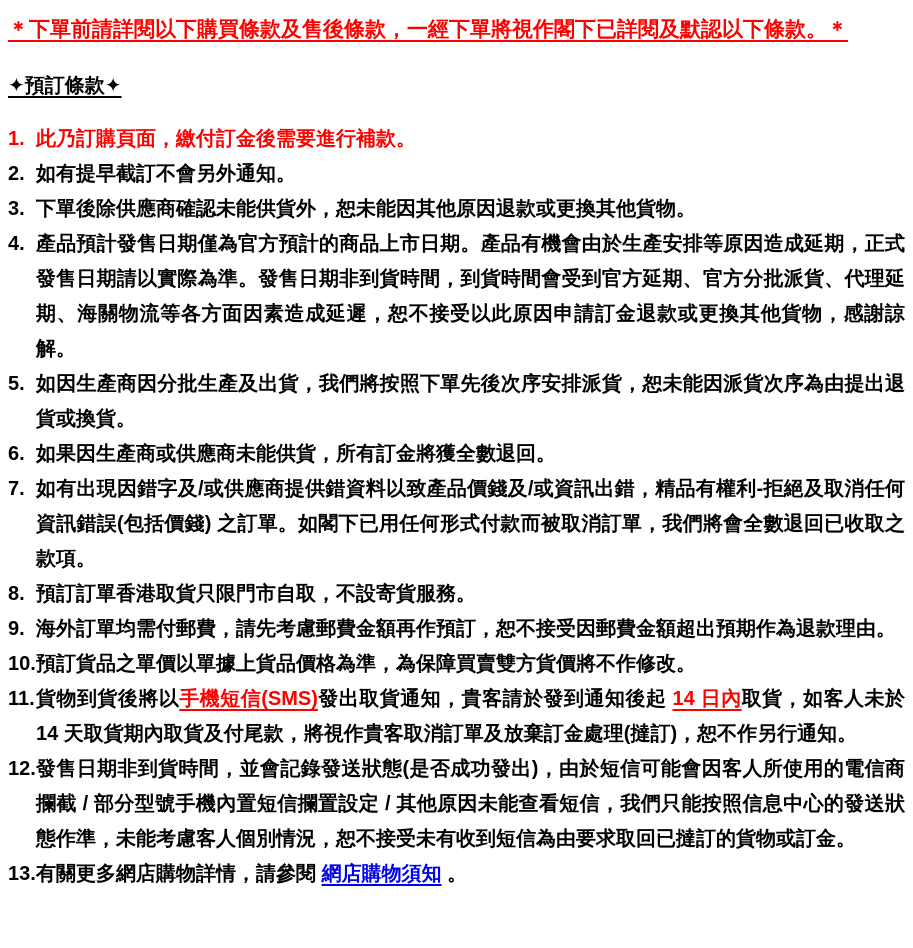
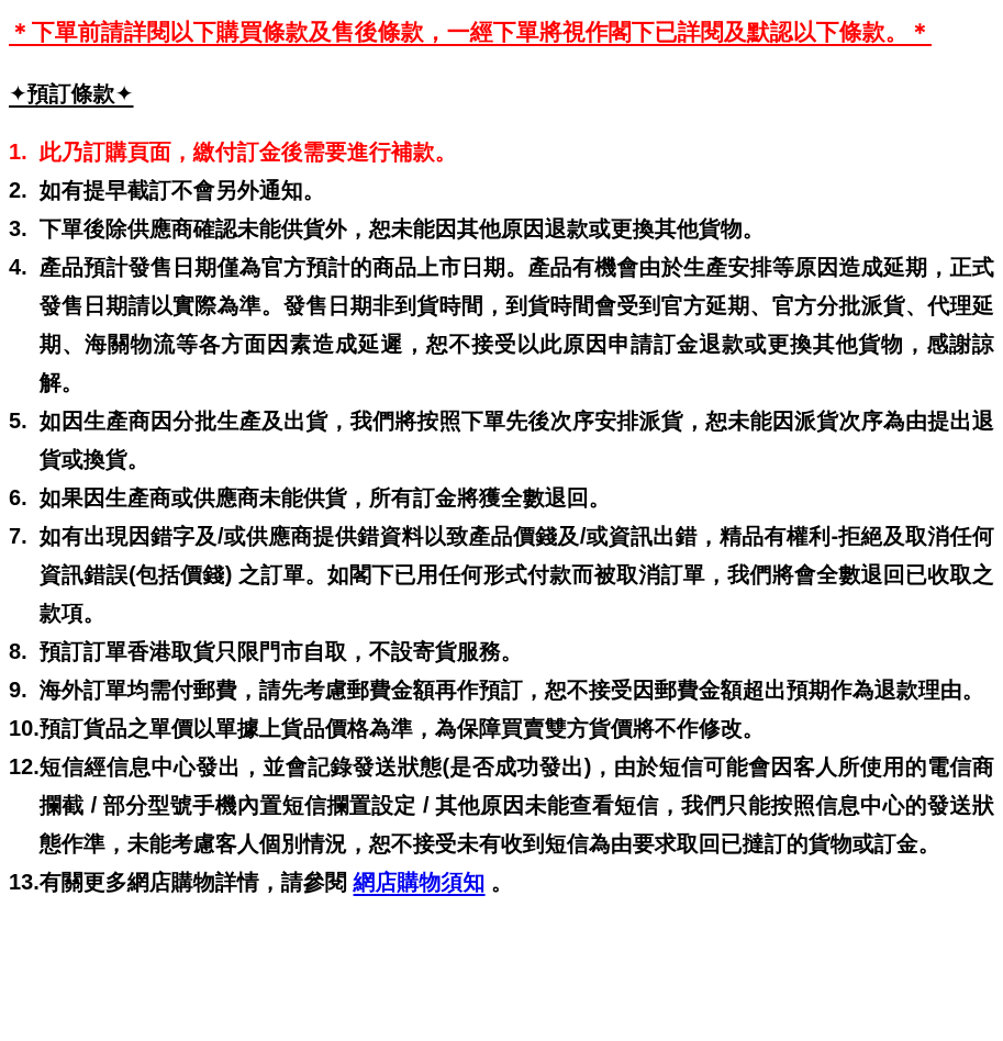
  ＊下單前請詳閱以下購買條款及售後條款，一經下單將視作閣下已詳閱及默認以下條款。＊
  ✦預訂條款✦
  1.
  此乃訂購頁面，繳付訂金後需要進行補款。
  2.
  如有提早截訂不會另外通知。
  3.
  下單後除供應商確認未能供貨外，恕未能因其他原因退款或更換其他貨物。
  4.
  產品預計發售日期僅為官方預計的商品上市日期。產品有機會由於生產安排等原因造成延期，正式發售日期請以實際為準。發售日期非到貨時間，到貨時間會受到官方延期、官方分批派貨、代理延期、海關物流等各方面因素造成延遲，恕不接受以此原因申請訂金退款或更換其他貨物，感謝諒解。
  5.
  如因生產商因分批生產及出貨，我們將按照下單先後次序安排派貨，恕未能因派貨次序為由提出退貨或換貨。
  6.
  如果因生產商或供應商未能供貨，所有訂金將獲全數退回。
  7.
  如有出現因錯字及/或供應商提供錯資料以致產品價錢及/或資訊出錯，精品有權利-拒絕及取消任何資訊錯誤(包括價錢) 之訂單。如閣下已用任何形式付款而被取消訂單，我們將會全數退回已收取之款項。
  8.
  預訂訂單香港取貨只限門市自取，不設寄貨服務。
  9.
  海外訂單均需付郵費，請先考慮郵費金額再作預訂，恕不接受因郵費金額超出預期作為退款理由。
  10.
  預訂貨品之單價以單據上貨品價格為準，為保障買賣雙方貨價將不作修改。
- 11.
- 貨物到貨後將以手機短信(SMS)發出取貨通知，貴客請於發到通知後起 14 日內取貨，如客人未於 14 天取貨期內取貨及付尾款，將視作貴客取消訂單及放棄訂金處理(撻訂)，恕不作另行通知。
  12.
- 發售日期非到貨時間，並會記錄發送狀態(是否成功發出)，由於短信可能會因客人所使用的電信商攔截 / 部分型號手機內置短信攔置設定 / 其他原因未能查看短信，我們只能按照信息中心的發送狀態作準，未能考慮客人個別情況，恕不接受未有收到短信為由要求取回已撻訂的貨物或訂金。
+ 短信經信息中心發出，並會記錄發送狀態(是否成功發出)，由於短信可能會因客人所使用的電信商攔截 / 部分型號手機內置短信攔置設定 / 其他原因未能查看短信，我們只能按照信息中心的發送狀態作準，未能考慮客人個別情況，恕不接受未有收到短信為由要求取回已撻訂的貨物或訂金。
  13.
  有關更多網店購物詳情，請參閱 網店購物須知 。
